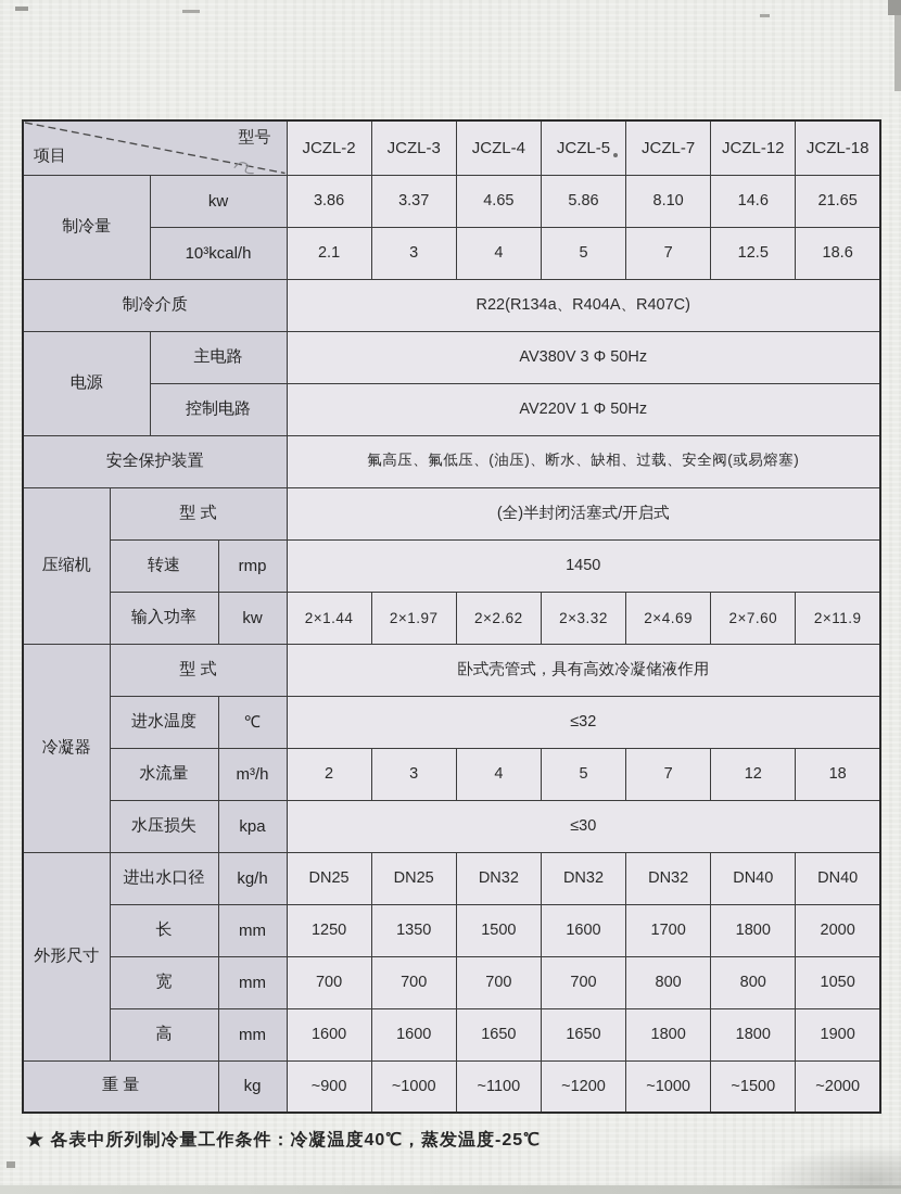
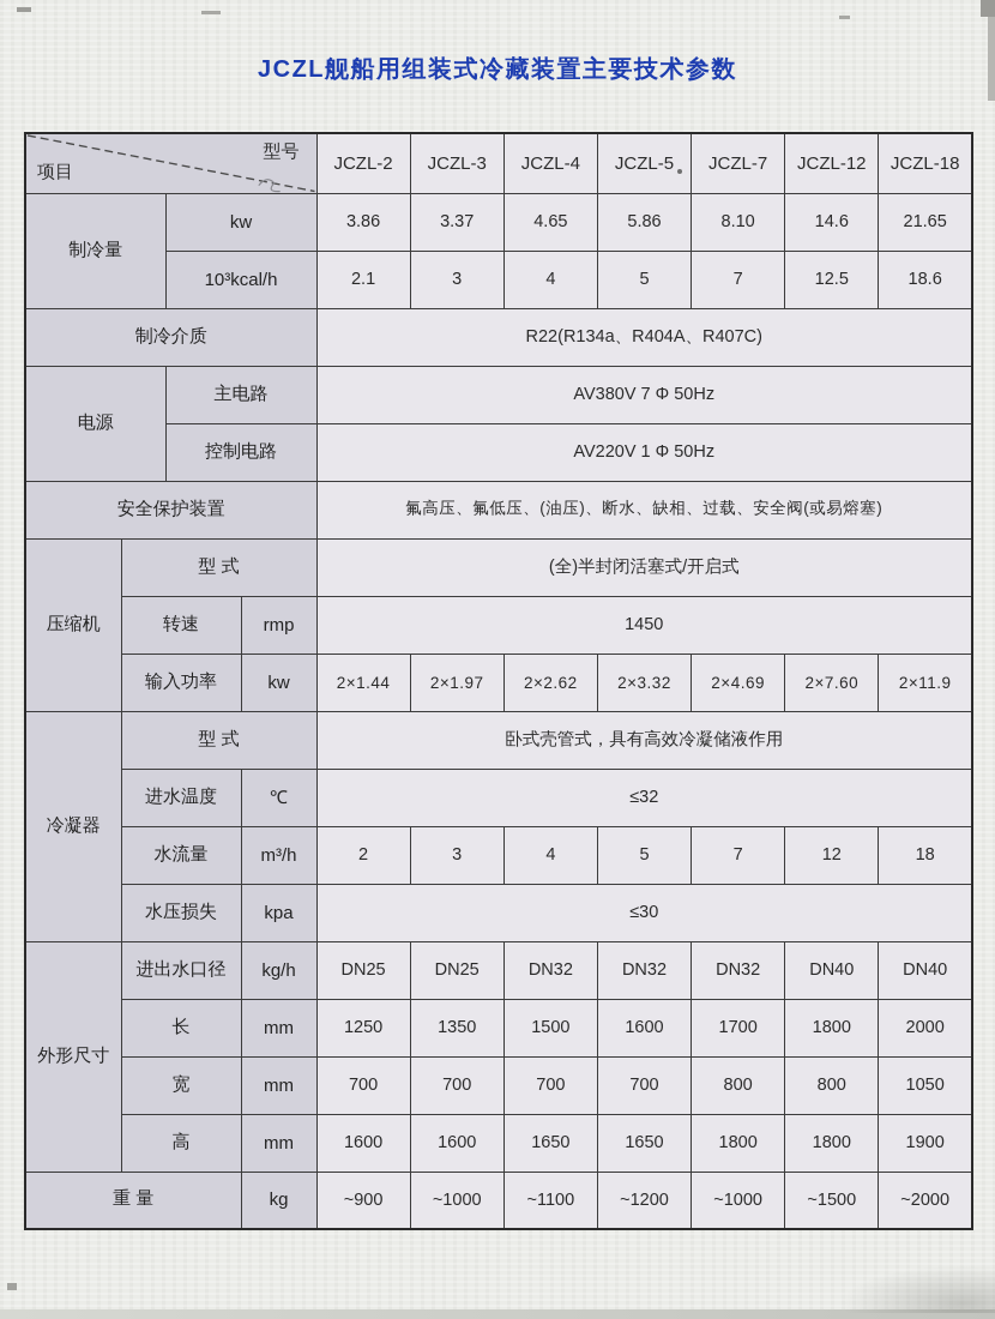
+ JCZL舰船用组装式冷藏装置主要技术参数
  项目 型号	JCZL-2	JCZL-3	JCZL-4	JCZL-5	JCZL-7	JCZL-12	JCZL-18
  制冷量	kw	3.86	3.37	4.65	5.86	8.10	14.6	21.65
  10³kcal/h	2.1	3	4	5	7	12.5	18.6
  制冷介质	R22(R134a、R404A、R407C)
- 电源	主电路	AV380V 3 Φ 50Hz
+ 电源	主电路	AV380V 7 Φ 50Hz
  控制电路	AV220V 1 Φ 50Hz
  安全保护装置	氟高压、氟低压、(油压)、断水、缺相、过载、安全阀(或易熔塞)
  压缩机	型 式	(全)半封闭活塞式/开启式
  转速	rmp	1450
  输入功率	kw	2×1.44	2×1.97	2×2.62	2×3.32	2×4.69	2×7.60	2×11.9
  冷凝器	型 式	卧式壳管式，具有高效冷凝储液作用
  进水温度	℃	≤32
  水流量	m³/h	2	3	4	5	7	12	18
  水压损失	kpa	≤30
  外形尺寸	进出水口径	kg/h	DN25	DN25	DN32	DN32	DN32	DN40	DN40
  长	mm	1250	1350	1500	1600	1700	1800	2000
  宽	mm	700	700	700	700	800	800	1050
  高	mm	1600	1600	1650	1650	1800	1800	1900
  重 量	kg	~900	~1000	~1100	~1200	~1000	~1500	~2000
- ★ 各表中所列制冷量工作条件：冷凝温度40℃，蒸发温度-25℃
